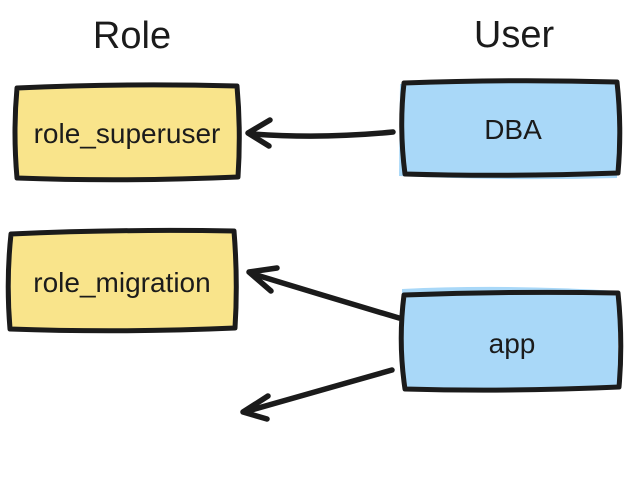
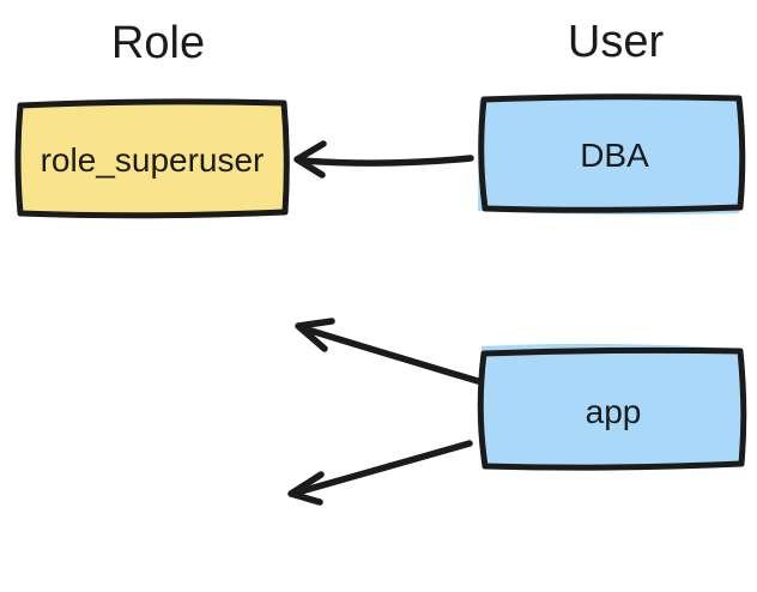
  Role
  User
  role_superuser
  DBA
- role_migration
  app
